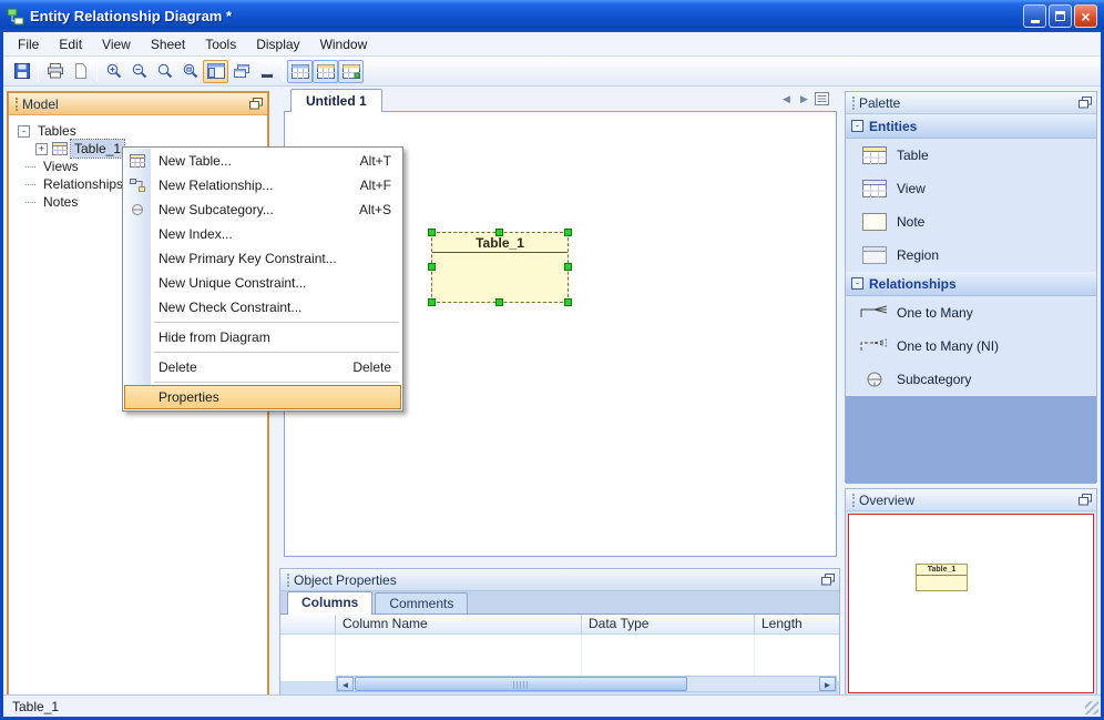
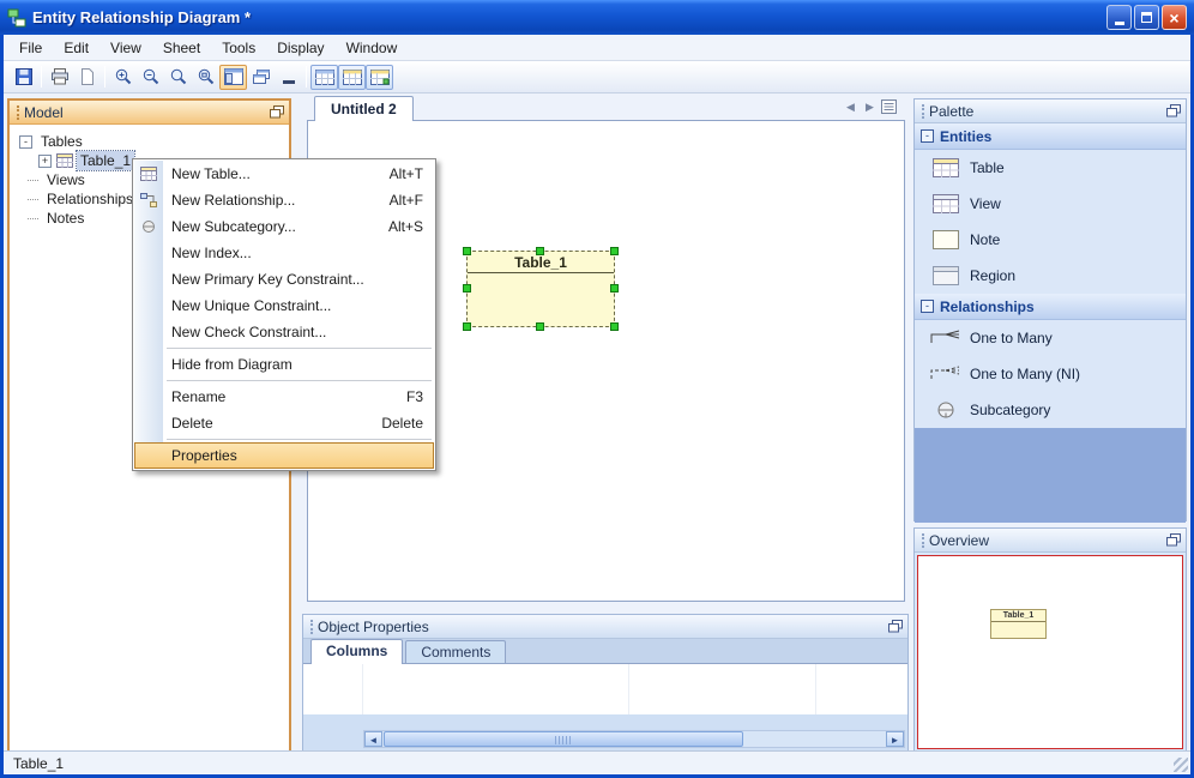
  Entity Relationship Diagram *
  ×
  File
  Edit
  View
  Sheet
  Tools
  Display
  Window
  Model
  -
  Tables
  +
  Table_1
  Views
  Relationships
  Notes
- Untitled 1
+ Untitled 2
  ◀
  ▶
  Table_1
  New Table...
  Alt+T
  New Relationship...
  Alt+F
  New Subcategory...
  Alt+S
  New Index...
  New Primary Key Constraint...
  New Unique Constraint...
  New Check Constraint...
  Hide from Diagram
+ Rename
+ F3
  Delete
  Delete
  Properties
  Object Properties
  Columns
  Comments
- Column Name
- Data Type
- Length
  ◄
  ►
  Palette
  -
  Entities
  Table
  View
  Note
  Region
  -
  Relationships
  One to Many
  One to Many (NI)
  Subcategory
  Overview
  Table_1
